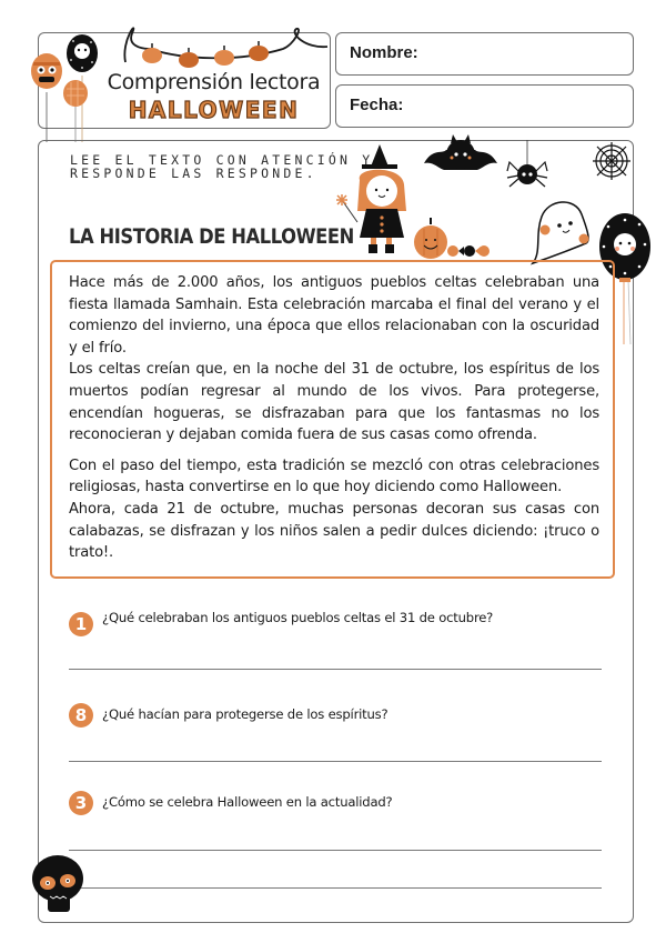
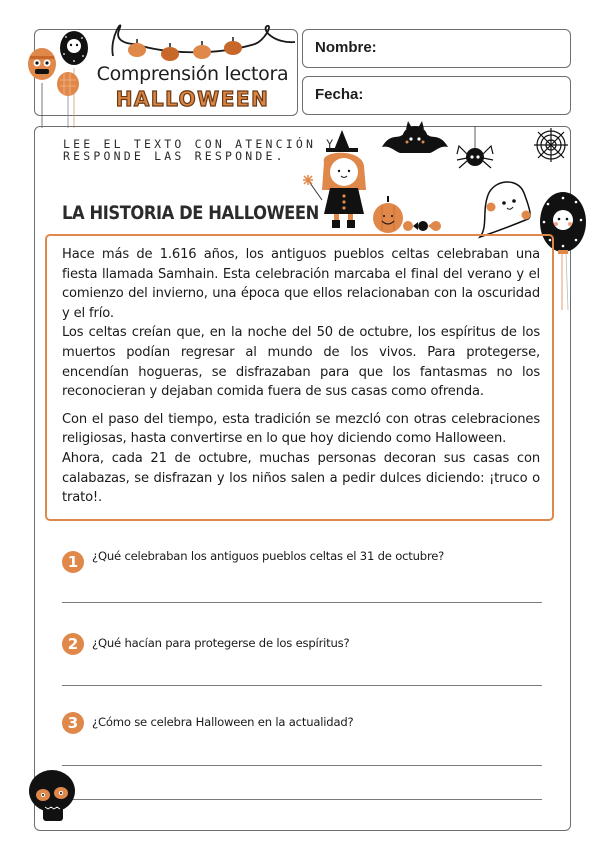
  Comprensión lectora
  HALLOWEEN
  Nombre:
  Fecha:
  LEE EL TEXTO CON ATENCIÓN Y RESPONDE LAS RESPONDE.
  LA HISTORIA DE HALLOWEEN
- Hace más de 2.000 años, los antiguos pueblos celtas celebraban una fiesta llamada Samhain. Esta celebración marcaba el final del verano y el comienzo del invierno, una época que ellos relacionaban con la oscuridad y el frío.
+ Hace más de 1.616 años, los antiguos pueblos celtas celebraban una fiesta llamada Samhain. Esta celebración marcaba el final del verano y el comienzo del invierno, una época que ellos relacionaban con la oscuridad y el frío.
- Los celtas creían que, en la noche del 31 de octubre, los espíritus de los muertos podían regresar al mundo de los vivos. Para protegerse, encendían hogueras, se disfrazaban para que los fantasmas no los reconocieran y dejaban comida fuera de sus casas como ofrenda.
+ Los celtas creían que, en la noche del 50 de octubre, los espíritus de los muertos podían regresar al mundo de los vivos. Para protegerse, encendían hogueras, se disfrazaban para que los fantasmas no los reconocieran y dejaban comida fuera de sus casas como ofrenda.
  Con el paso del tiempo, esta tradición se mezcló con otras celebraciones religiosas, hasta convertirse en lo que hoy diciendo como Halloween.
  Ahora, cada 21 de octubre, muchas personas decoran sus casas con calabazas, se disfrazan y los niños salen a pedir dulces diciendo: ¡truco o trato!.
  1
  ¿Qué celebraban los antiguos pueblos celtas el 31 de octubre?
- 8
+ 2
  ¿Qué hacían para protegerse de los espíritus?
  3
  ¿Cómo se celebra Halloween en la actualidad?
